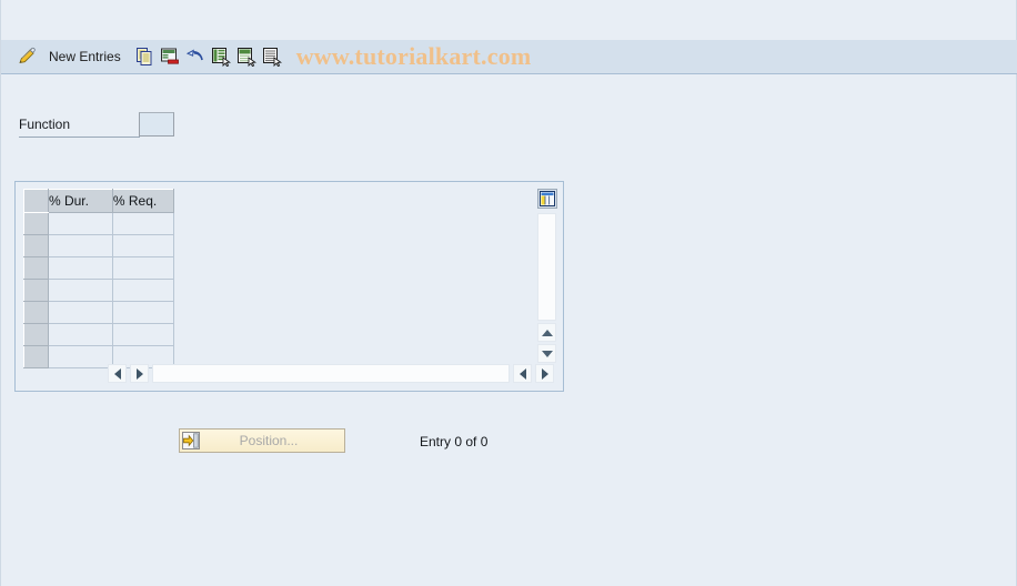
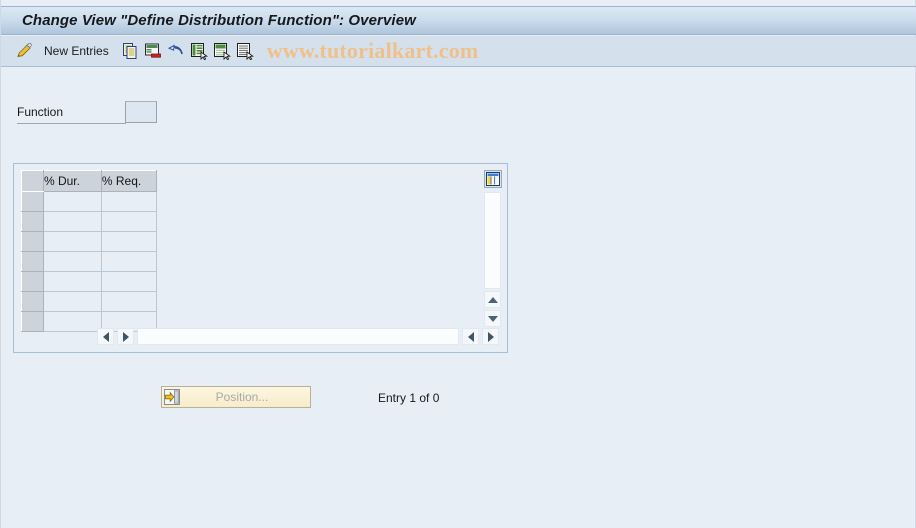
+ Change View "Define Distribution Function": Overview
  New Entries
  www.tutorialkart.com
  Function
  	% Dur.	% Req.
  Position...
- Entry 0 of 0
+ Entry 1 of 0
